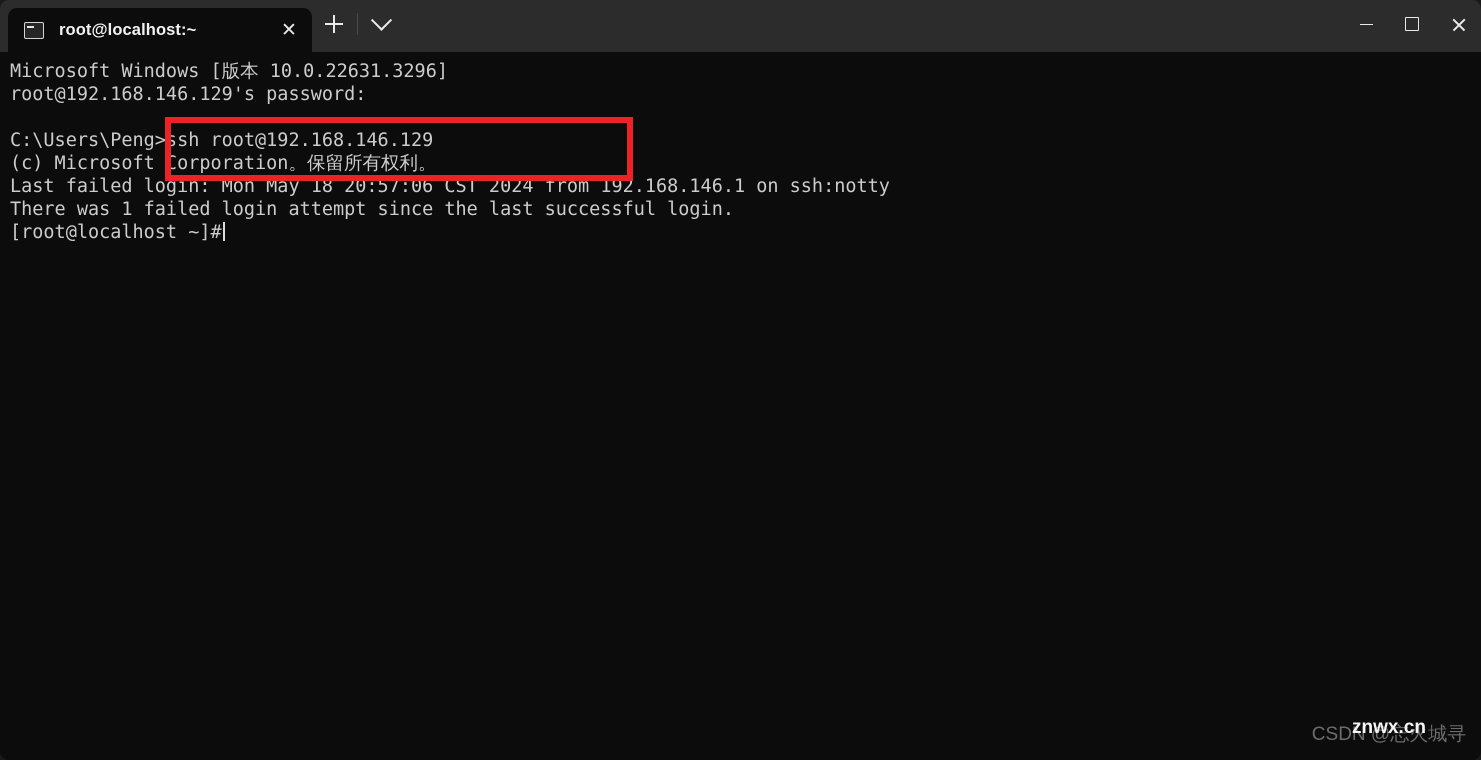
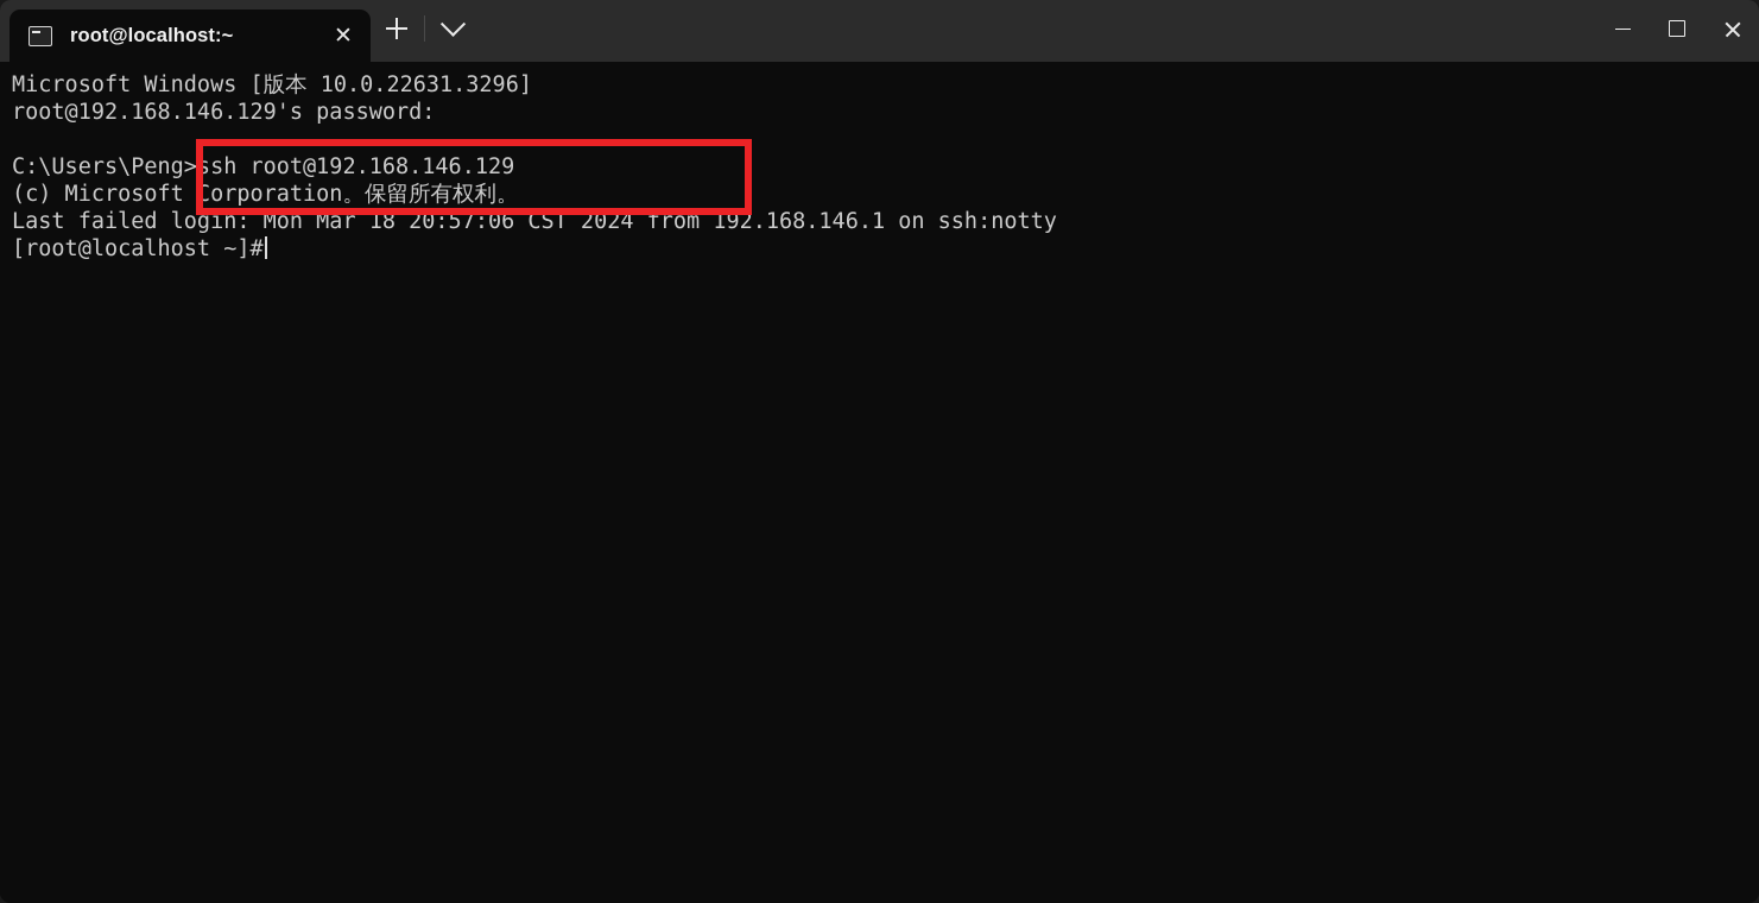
  root@localhost:~
  ✕
  Microsoft Windows [版本 10.0.22631.3296]
  root@192.168.146.129's password:
  C:\Users\Peng>ssh root@192.168.146.129
  (c) Microsoft Corporation。保留所有权利。
- Last failed login: Mon May 18 20:57:06 CST 2024 from 192.168.146.1 on ssh:notty
+ Last failed login: Mon Mar 18 20:57:06 CST 2024 from 192.168.146.1 on ssh:notty
- There was 1 failed login attempt since the last successful login.
  [root@localhost ~]#
- CSDN @忘火城寻
- znwx.cn
